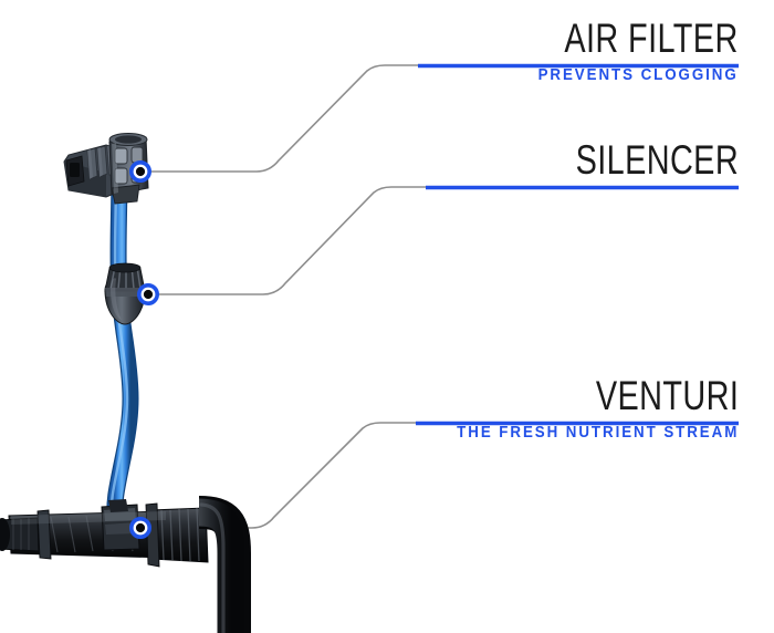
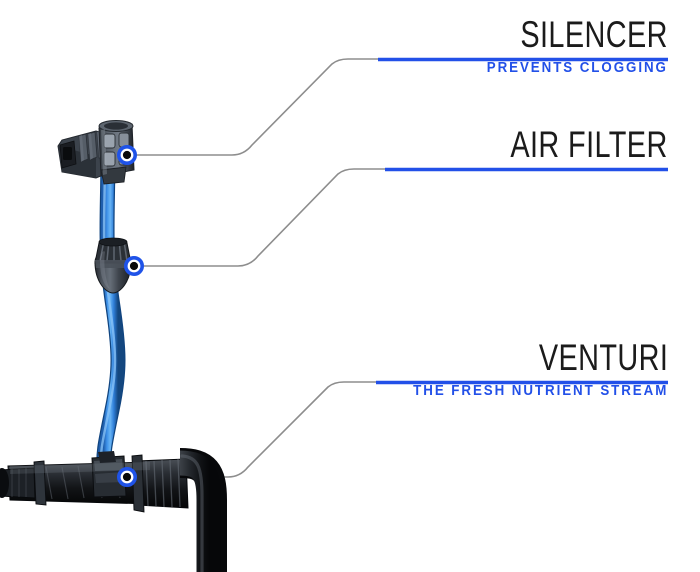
- AIR FILTER
+ SILENCER
  PREVENTS CLOGGING
- SILENCER
+ AIR FILTER
  VENTURI
  THE FRESH NUTRIENT STREAM
